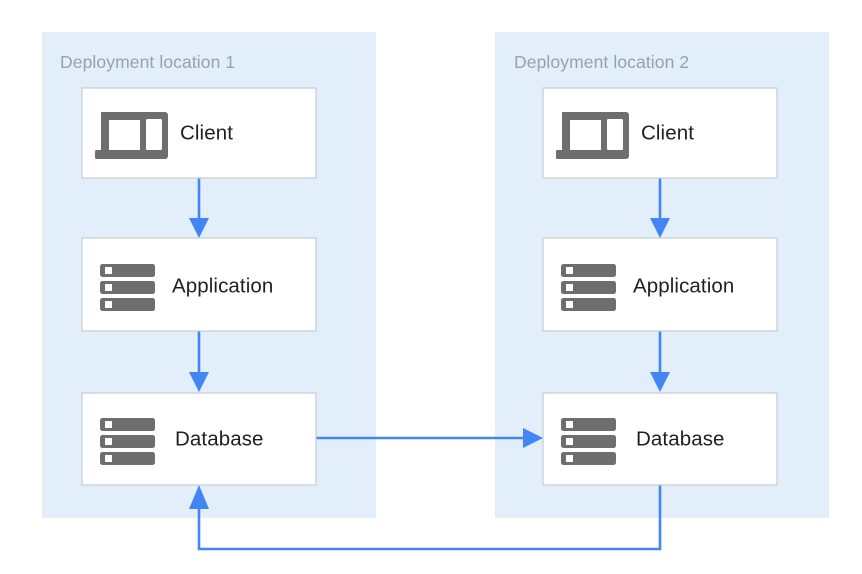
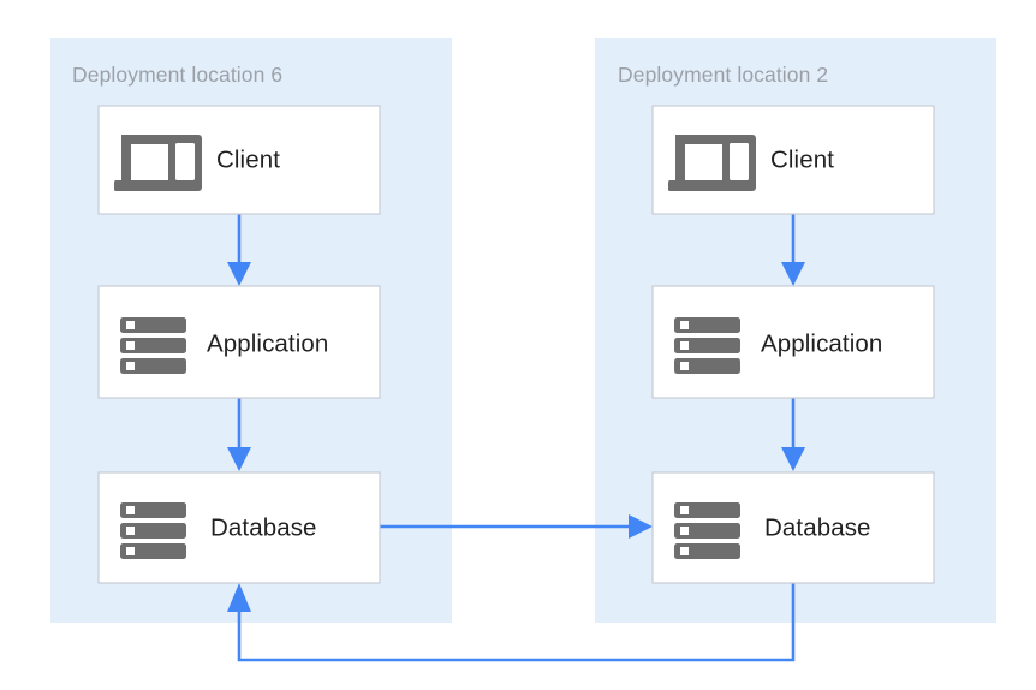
- Deployment location 1
+ Deployment location 6
  Deployment location 2
  Client
  Application
  Database
  Client
  Application
  Database
